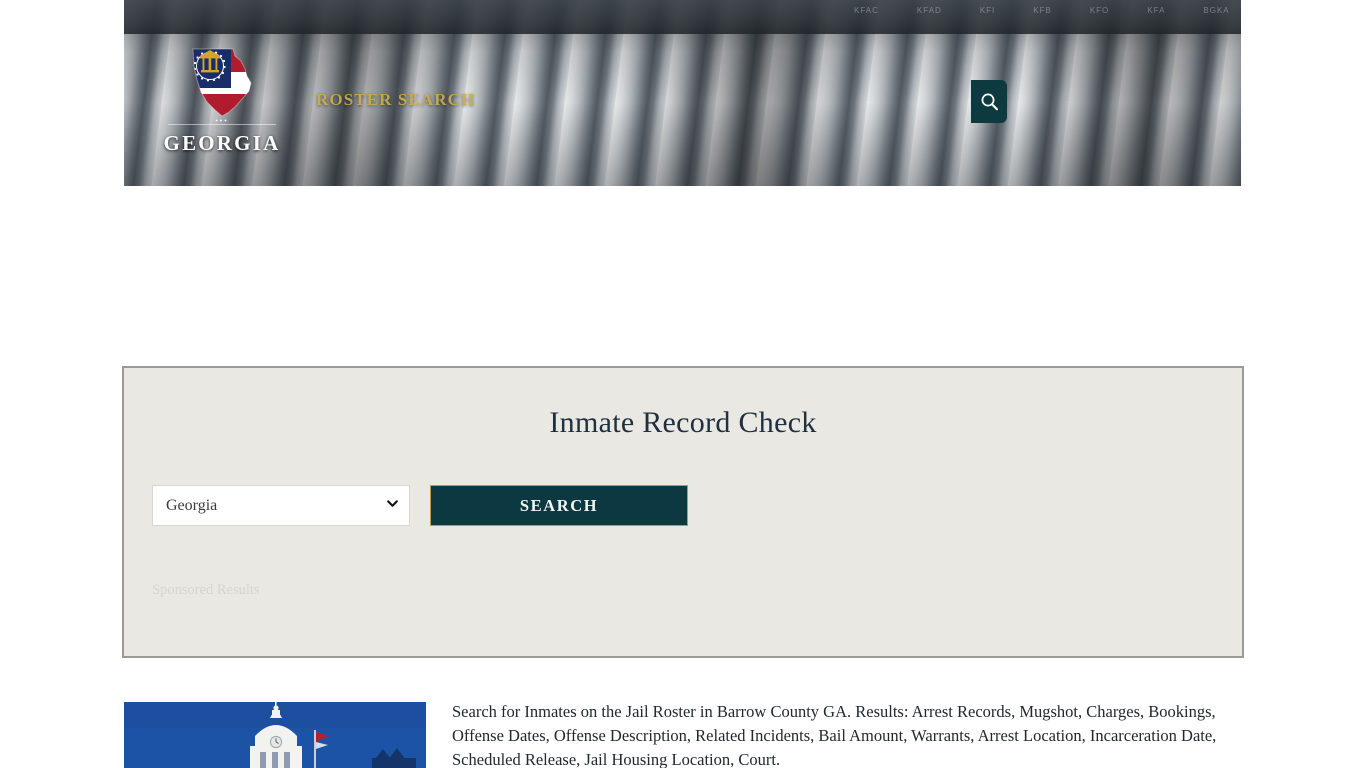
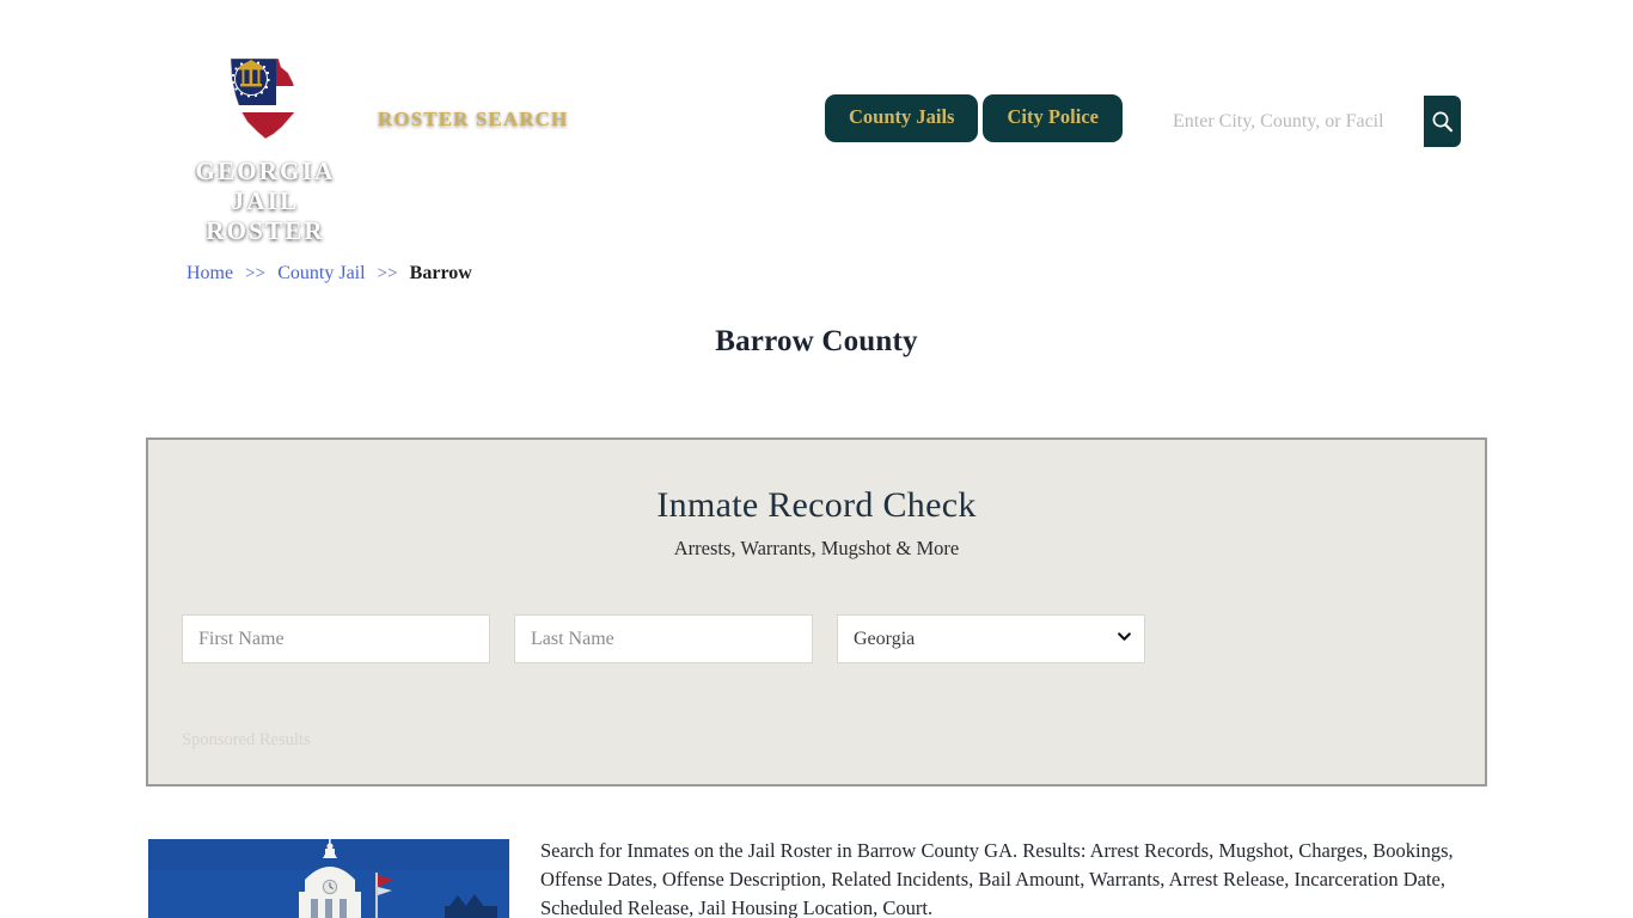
- KFAC
- KFAD
- KFI
- KFB
- KFO
- KFA
- BGKA
  GEORGIA
+ JAIL ROSTER
  ROSTER SEARCH
+ County Jails
+ City Police
+ Enter City, County, or Facil
+ Home >> County Jail >> Barrow
+ Barrow County
  Inmate Record Check
+ Arrests, Warrants, Mugshot & More
+ First Name
+ Last Name
  Georgia
- SEARCH
- Search for Inmates on the Jail Roster in Barrow County GA. Results: Arrest Records, Mugshot, Charges, Bookings, Offense Dates, Offense Description, Related Incidents, Bail Amount, Warrants, Arrest Location, Incarceration Date, Scheduled Release, Jail Housing Location, Court.
+ Search for Inmates on the Jail Roster in Barrow County GA. Results: Arrest Records, Mugshot, Charges, Bookings, Offense Dates, Offense Description, Related Incidents, Bail Amount, Warrants, Arrest Release, Incarceration Date, Scheduled Release, Jail Housing Location, Court.
